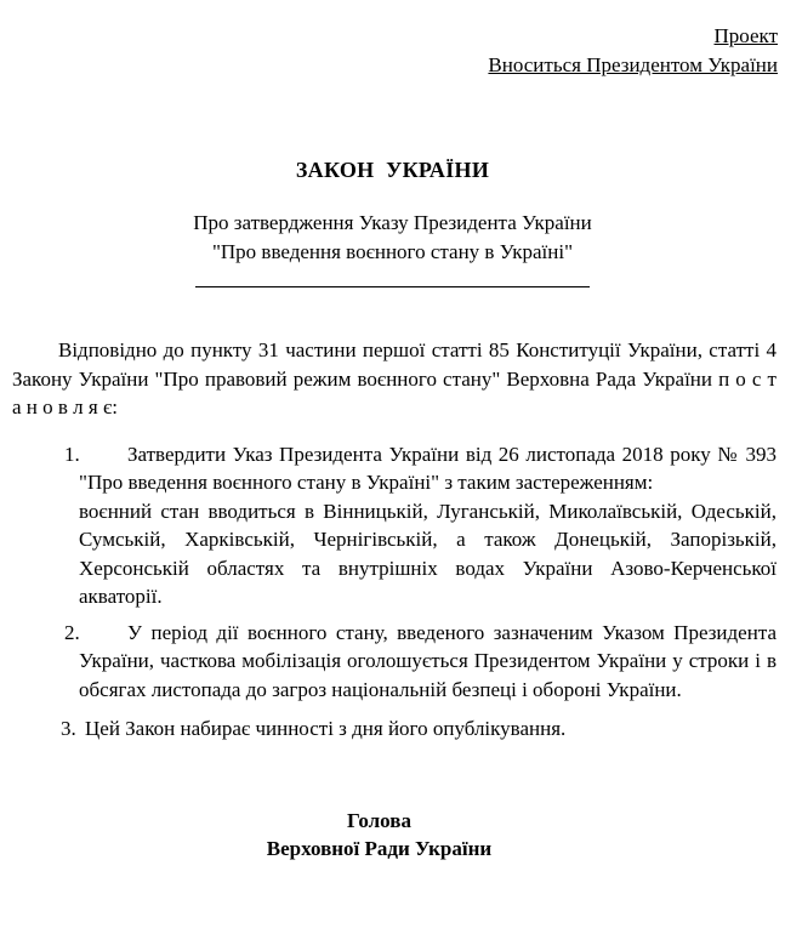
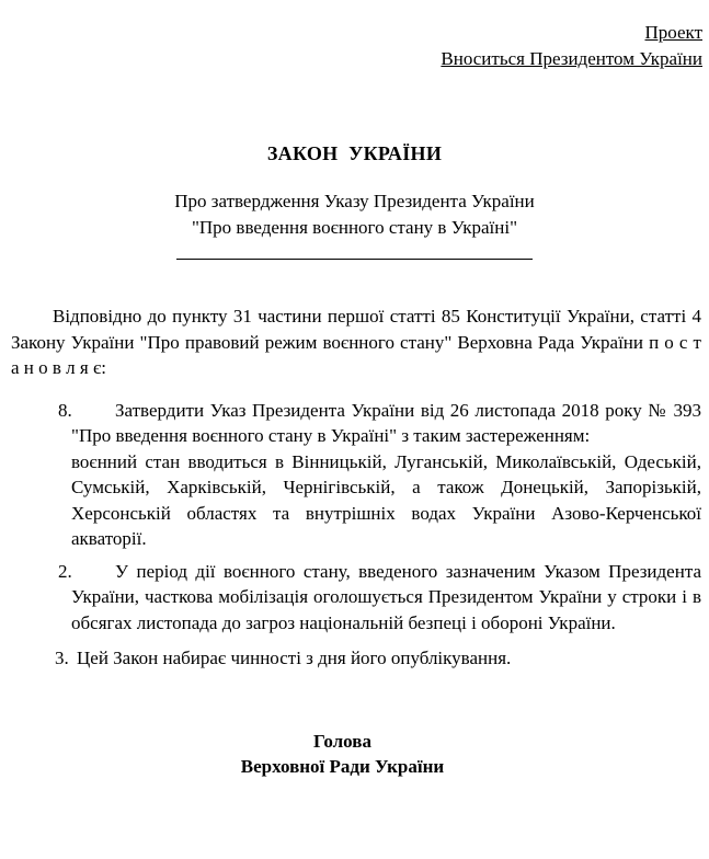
  Проект
  Вноситься Президентом України
  ЗАКОН УКРАЇНИ
  Про затвердження Указу Президента України
  "Про введення воєнного стану в Україні"
  Відповідно до пункту 31 частини першої статті 85 Конституції України, статті 4 Закону України "Про правовий режим воєнного стану" Верховна Рада України п о с т а н о в л я є:
- 1.
+ 8.
  Затвердити Указ Президента України від 26 листопада 2018 року № 393 "Про введення воєнного стану в Україні" з таким застереженням:
  воєнний стан вводиться в Вінницькій, Луганській, Миколаївській, Одеській, Сумській, Харківській, Чернігівській, а також Донецькій, Запорізькій, Херсонській областях та внутрішніх водах України Азово-Керченської акваторії.
  2.
  У період дії воєнного стану, введеного зазначеним Указом Президента України, часткова мобілізація оголошується Президентом України у строки і в обсягах листопада до загроз національній безпеці і обороні України.
  3.
  Цей Закон набирає чинності з дня його опублікування.
  Голова
  Верховної Ради України
